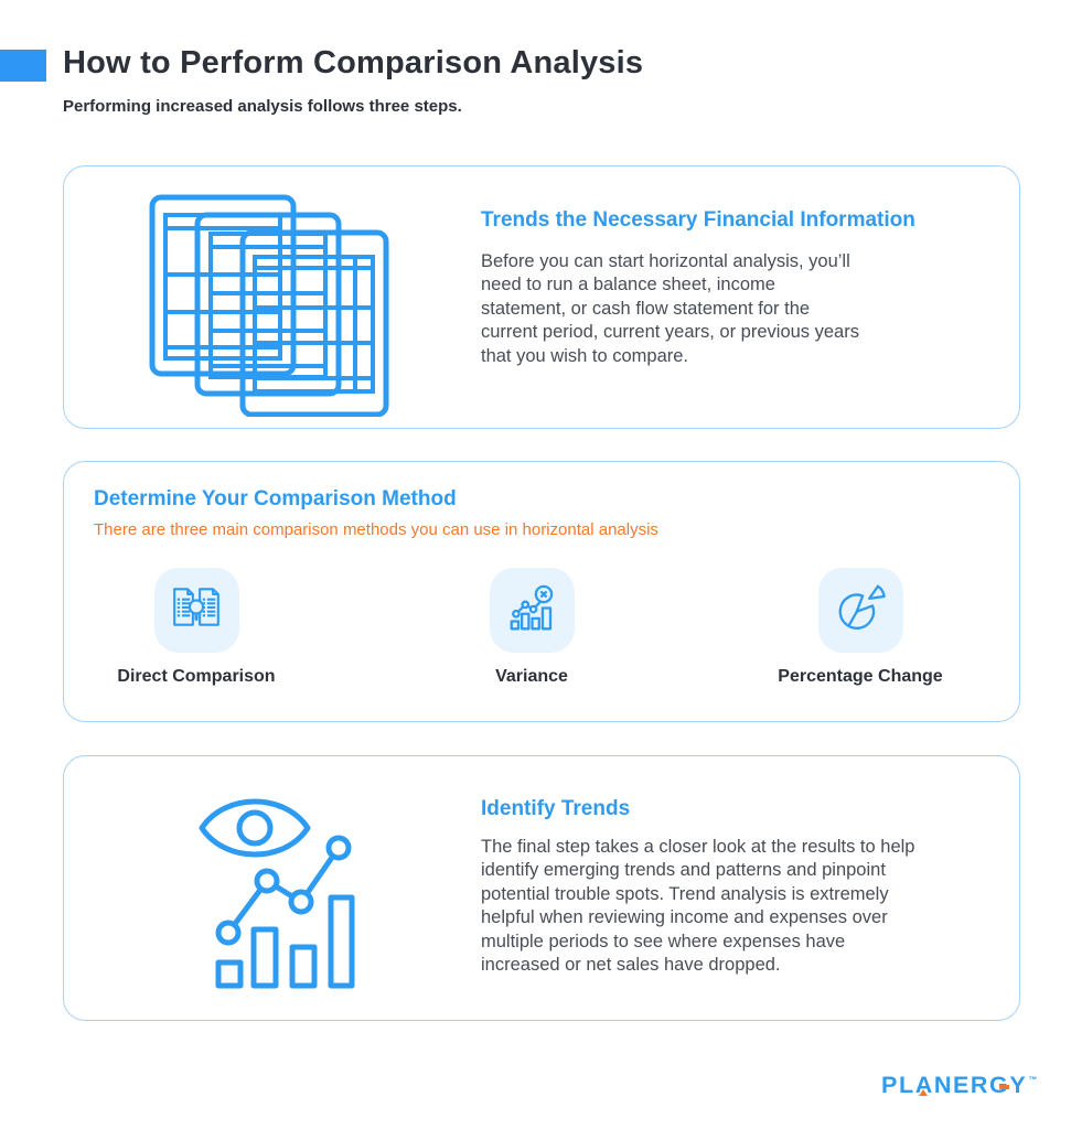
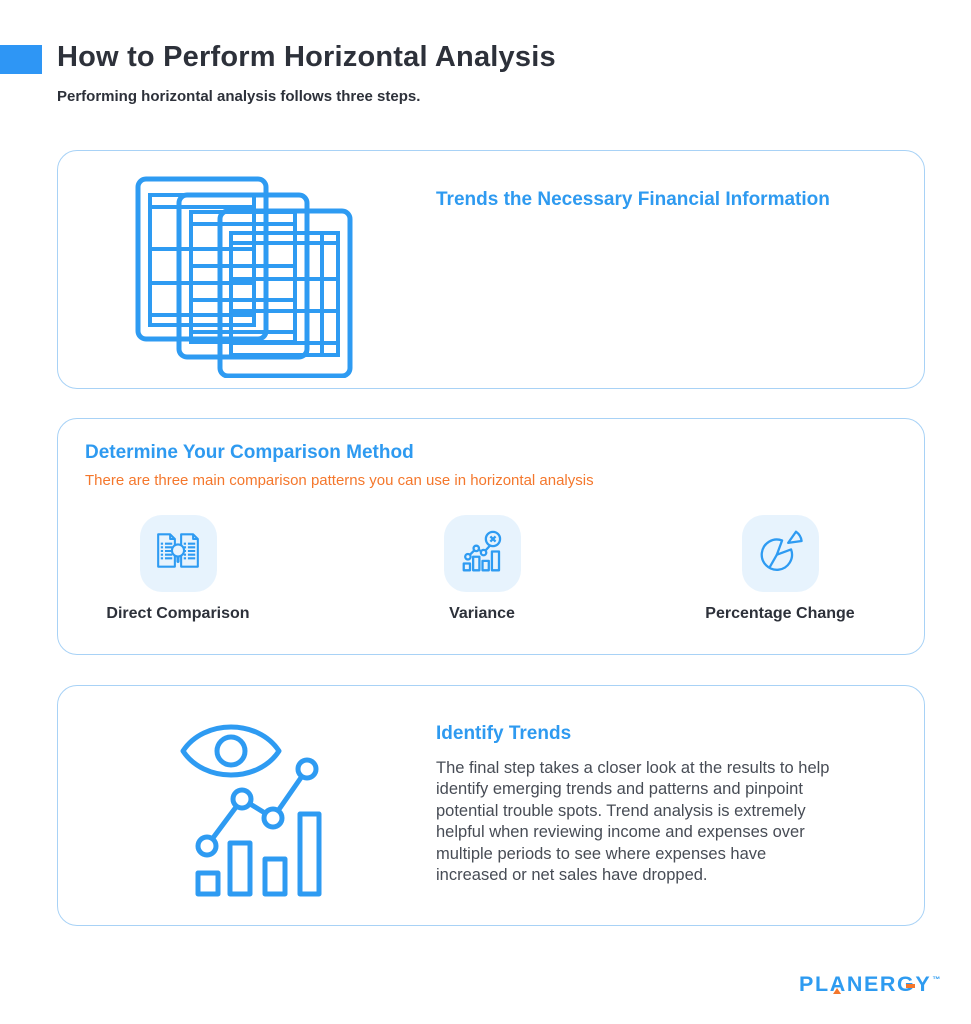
- How to Perform Comparison Analysis
+ How to Perform Horizontal Analysis
- Performing increased analysis follows three steps.
+ Performing horizontal analysis follows three steps.
  Trends the Necessary Financial Information
- Before you can start horizontal analysis, you’ll
- need to run a balance sheet, income
- statement, or cash flow statement for the
- current period, current years, or previous years
- that you wish to compare.
  Determine Your Comparison Method
- There are three main comparison methods you can use in horizontal analysis
+ There are three main comparison patterns you can use in horizontal analysis
  Direct Comparison
  Variance
  Percentage Change
  Identify Trends
  The final step takes a closer look at the results to help
  identify emerging trends and patterns and pinpoint
  potential trouble spots. Trend analysis is extremely
  helpful when reviewing income and expenses over
  multiple periods to see where expenses have
  increased or net sales have dropped.
  PLANERGY
  ™
